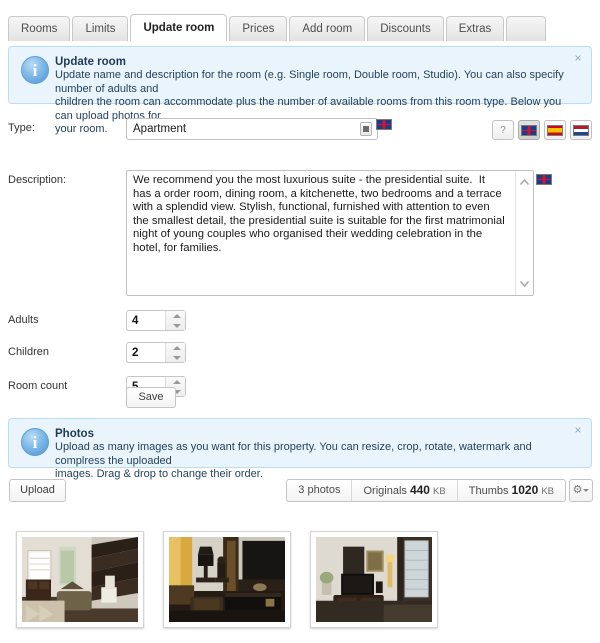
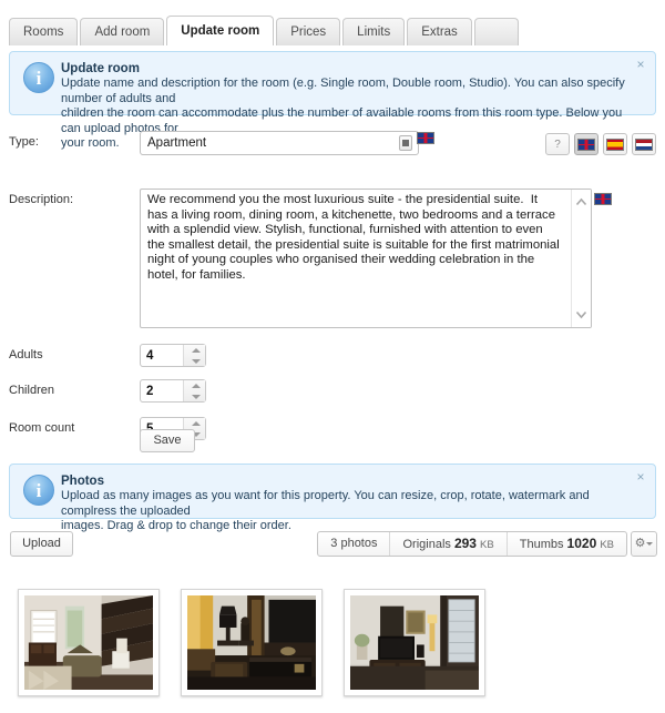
  Rooms
- Limits
+ Add room
  Update room
  Prices
- Add room
+ Limits
- Discounts
  Extras
  Update room
  Update name and description for the room (e.g. Single room, Double room, Studio). You can also specify number of adults and
  children the room can accommodate plus the number of available rooms from this room type. Below you can upload photos for
  your room.
  ×
  ?
  Type:
  Apartment
  Description:
- We recommend you the most luxurious suite - the presidential suite. It has a order room, dining room, a kitchenette, two bedrooms and a terrace with a splendid view. Stylish, functional, furnished with attention to even the smallest detail, the presidential suite is suitable for the first matrimonial night of young couples who organised their wedding celebration in the hotel, for families.
+ We recommend you the most luxurious suite - the presidential suite. It has a living room, dining room, a kitchenette, two bedrooms and a terrace with a splendid view. Stylish, functional, furnished with attention to even the smallest detail, the presidential suite is suitable for the first matrimonial night of young couples who organised their wedding celebration in the hotel, for families.
  Adults
  4
  Children
  2
  Room count
  Save
  Photos
  Upload as many images as you want for this property. You can resize, crop, rotate, watermark and complress the uploaded
  images. Drag & drop to change their order.
  ×
  Upload
  3 photos
- Originals 440 KB
+ Originals 293 KB
  Thumbs 1020 KB
  ⚙
